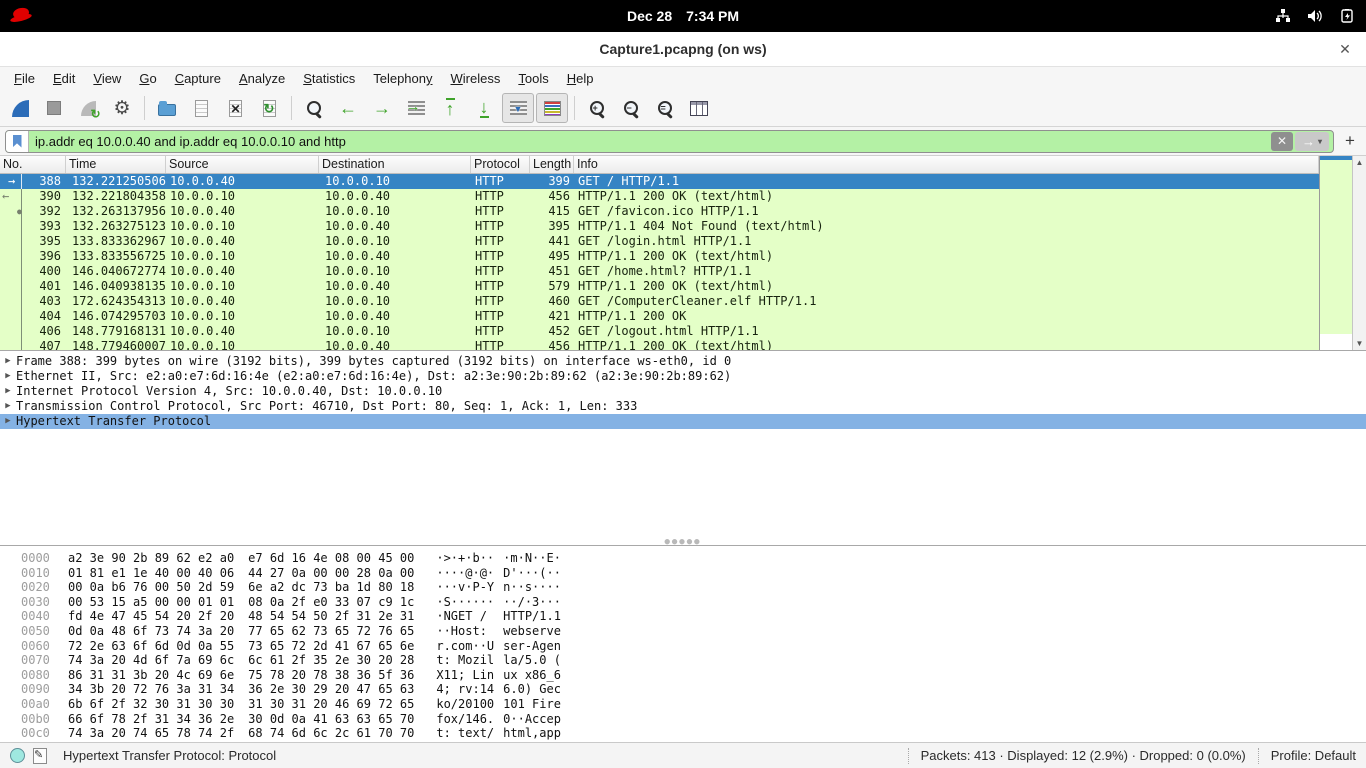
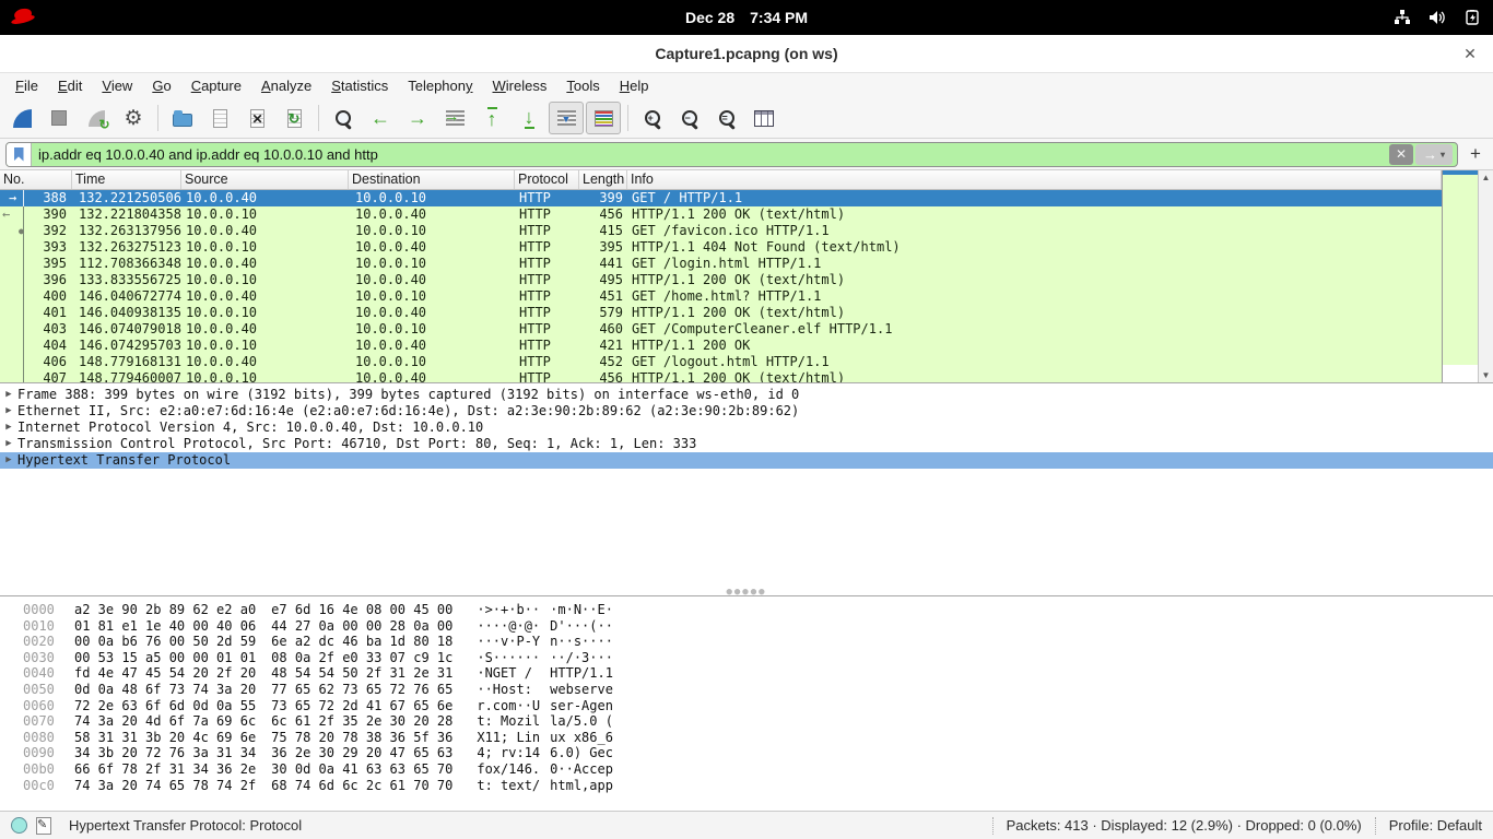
  Dec 28
  7:34 PM
  Capture1.pcapng (on ws)
  ✕
  File
  Edit
  View
  Go
  Capture
  Analyze
  Statistics
  Telephony
  Wireless
  Tools
  Help
  ←
  →
  ↑
  ↓
  +
  −
  =
  ip.addr eq 10.0.0.40 and ip.addr eq 10.0.0.10 and http
  ✕
  →
  ▾
  +
  No.
  Time
  Source
  Destination
  Protocol
  Length
  Info
  388
  132.221250506
  10.0.0.40
  10.0.0.10
  HTTP
  399
  GET / HTTP/1.1
  390
  132.221804358
  10.0.0.10
  10.0.0.40
  HTTP
  456
  HTTP/1.1 200 OK (text/html)
  392
  132.263137956
  10.0.0.40
  10.0.0.10
  HTTP
  415
  GET /favicon.ico HTTP/1.1
  393
  132.263275123
  10.0.0.10
  10.0.0.40
  HTTP
  395
  HTTP/1.1 404 Not Found (text/html)
  395
- 133.833362967
+ 112.708366348
  10.0.0.40
  10.0.0.10
  HTTP
  441
  GET /login.html HTTP/1.1
  396
  133.833556725
  10.0.0.10
  10.0.0.40
  HTTP
  495
  HTTP/1.1 200 OK (text/html)
  400
  146.040672774
  10.0.0.40
  10.0.0.10
  HTTP
  451
  GET /home.html? HTTP/1.1
  401
  146.040938135
  10.0.0.10
  10.0.0.40
  HTTP
  579
  HTTP/1.1 200 OK (text/html)
  403
- 172.624354313
+ 146.074079018
  10.0.0.40
  10.0.0.10
  HTTP
  460
  GET /ComputerCleaner.elf HTTP/1.1
  404
  146.074295703
  10.0.0.10
  10.0.0.40
  HTTP
  421
  HTTP/1.1 200 OK
  406
  148.779168131
  10.0.0.40
  10.0.0.10
  HTTP
  452
  GET /logout.html HTTP/1.1
  407
  148.779460007
  10.0.0.10
  10.0.0.40
  HTTP
  456
  HTTP/1.1 200 OK (text/html)
  ▲
  ▼
  ▶
  Frame 388: 399 bytes on wire (3192 bits), 399 bytes captured (3192 bits) on interface ws-eth0, id 0
  ▶
  Ethernet II, Src: e2:a0:e7:6d:16:4e (e2:a0:e7:6d:16:4e), Dst: a2:3e:90:2b:89:62 (a2:3e:90:2b:89:62)
  ▶
  Internet Protocol Version 4, Src: 10.0.0.40, Dst: 10.0.0.10
  ▶
  Transmission Control Protocol, Src Port: 46710, Dst Port: 80, Seq: 1, Ack: 1, Len: 333
  ▶
  Hypertext Transfer Protocol
  ●●●●●
  0000
  a2 3e 90 2b 89 62 e2 a0
  e7 6d 16 4e 08 00 45 00
  ·>·+·b··
  ·m·N··E·
  0010
  01 81 e1 1e 40 00 40 06
  44 27 0a 00 00 28 0a 00
  ····@·@·
  D'···(··
  0020
  00 0a b6 76 00 50 2d 59
- 6e a2 dc 73 ba 1d 80 18
+ 6e a2 dc 46 ba 1d 80 18
  ···v·P-Y
  n··s····
  0030
  00 53 15 a5 00 00 01 01
  08 0a 2f e0 33 07 c9 1c
  ·S······
  ··/·3···
  0040
  fd 4e 47 45 54 20 2f 20
  48 54 54 50 2f 31 2e 31
  ·NGET /
  HTTP/1.1
  0050
  0d 0a 48 6f 73 74 3a 20
  77 65 62 73 65 72 76 65
  ··Host:
  webserve
  0060
  72 2e 63 6f 6d 0d 0a 55
  73 65 72 2d 41 67 65 6e
  r.com··U
  ser-Agen
  0070
  74 3a 20 4d 6f 7a 69 6c
  6c 61 2f 35 2e 30 20 28
  t: Mozil
  la/5.0 (
  0080
- 86 31 31 3b 20 4c 69 6e
+ 58 31 31 3b 20 4c 69 6e
  75 78 20 78 38 36 5f 36
  X11; Lin
  ux x86_6
  0090
  34 3b 20 72 76 3a 31 34
  36 2e 30 29 20 47 65 63
  4; rv:14
  6.0) Gec
- 00a0
- 6b 6f 2f 32 30 31 30 30
- 31 30 31 20 46 69 72 65
- ko/20100
- 101 Fire
  00b0
  66 6f 78 2f 31 34 36 2e
  30 0d 0a 41 63 63 65 70
  fox/146.
  0··Accep
  00c0
  74 3a 20 74 65 78 74 2f
  68 74 6d 6c 2c 61 70 70
  t: text/
  html,app
  Hypertext Transfer Protocol: Protocol
  Packets: 413 · Displayed: 12 (2.9%) · Dropped: 0 (0.0%)
  Profile: Default
